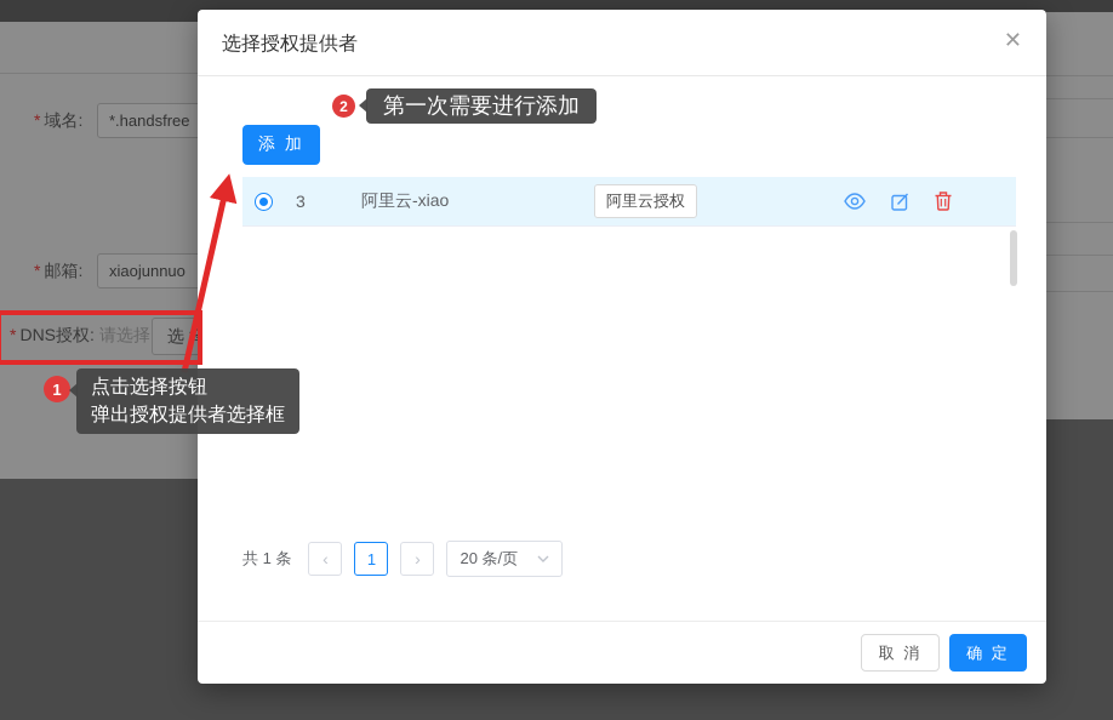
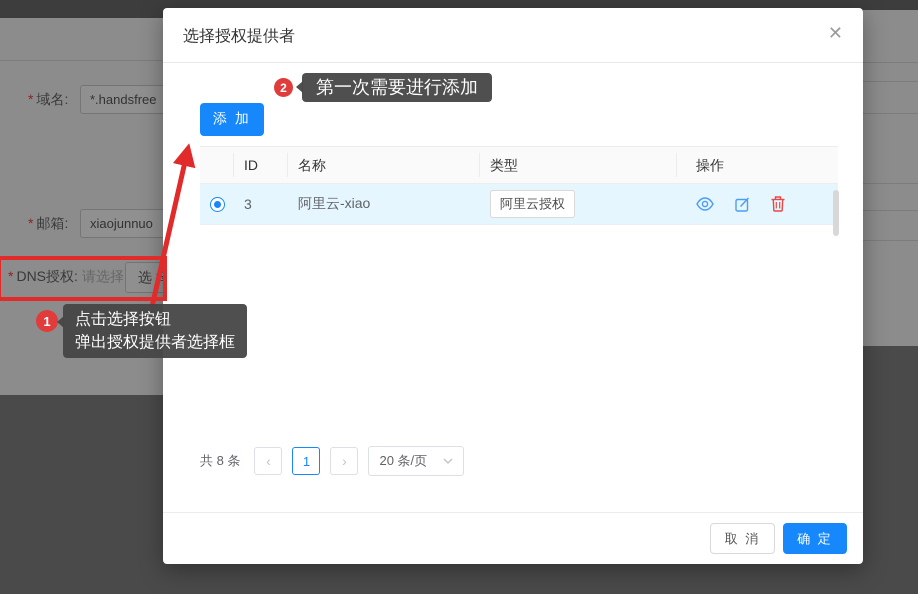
  * 域名:
  *.handsfree
  * 邮箱:
  xiaojunnuo
  * DNS授权:
  请选择
  选择授权提供者
  ✕
  添 加
+ ID
+ 名称
+ 类型
+ 操作
  3
  阿里云-xiao
  阿里云授权
- 共 1 条
+ 共 8 条
  ‹
  1
  ›
  20 条/页
  取 消
  确 定
  1
  点击选择按钮
  弹出授权提供者选择框
  2
  第一次需要进行添加
